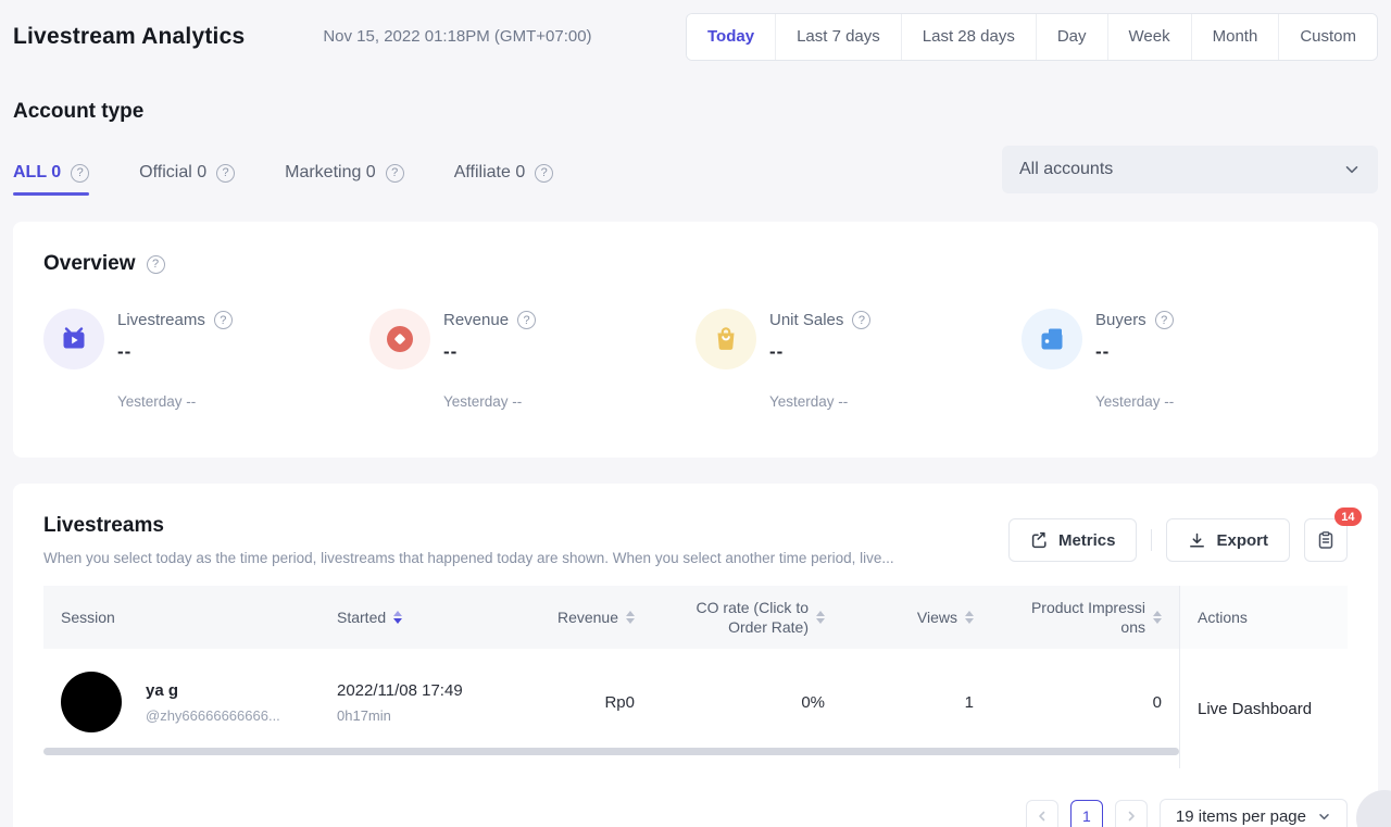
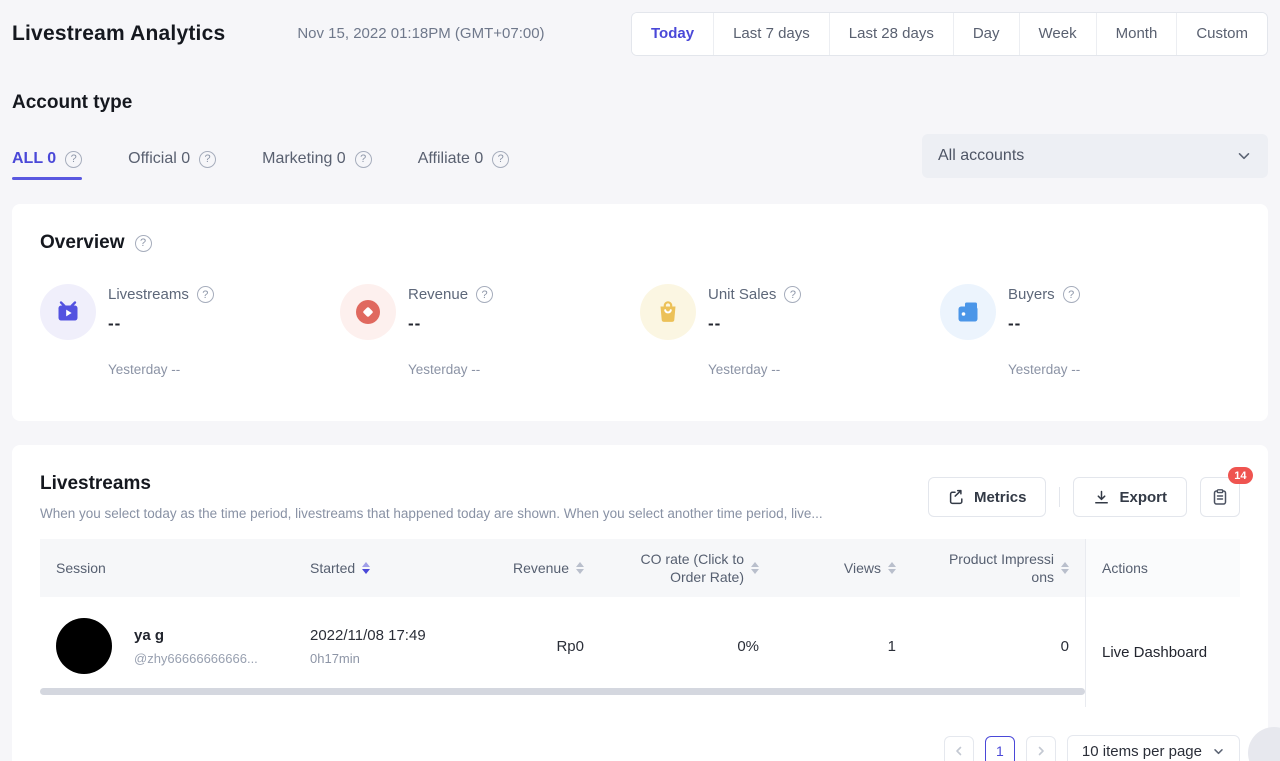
  Livestream Analytics
  Nov 15, 2022 01:18PM (GMT+07:00)
  Today
  Last 7 days
  Last 28 days
  Day
  Week
  Month
  Custom
  Account type
  ALL 0
  ?
  Official 0
  ?
  Marketing 0
  ?
  Affiliate 0
  ?
  All accounts
  Overview
  ?
  Livestreams
  ?
  --
  Yesterday --
  Revenue
  ?
  --
  Yesterday --
  Unit Sales
  ?
  --
  Yesterday --
  Buyers
  ?
  --
  Yesterday --
  Livestreams
  When you select today as the time period, livestreams that happened today are shown. When you select another time period, live...
  Metrics
  Export
  14
  Session
  Started
  Revenue
  CO rate (Click to Order Rate)
  Views
  Product Impressions
  ya g
  @zhy66666666666...
  2022/11/08 17:49
  0h17min
  Rp0
  0%
  1
  0
  Actions
  Live Dashboard
  1
- 19 items per page
+ 10 items per page
